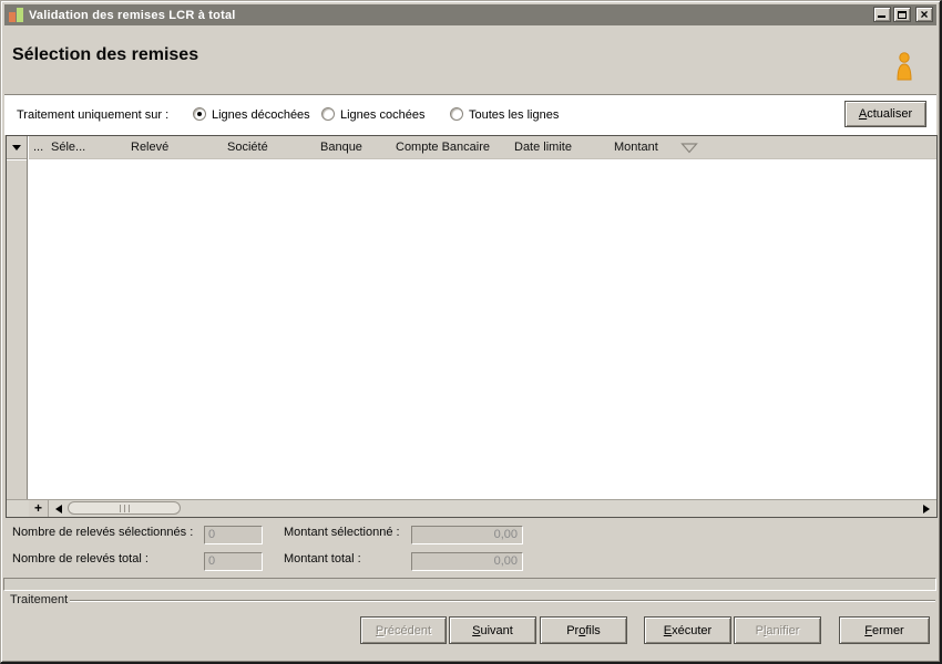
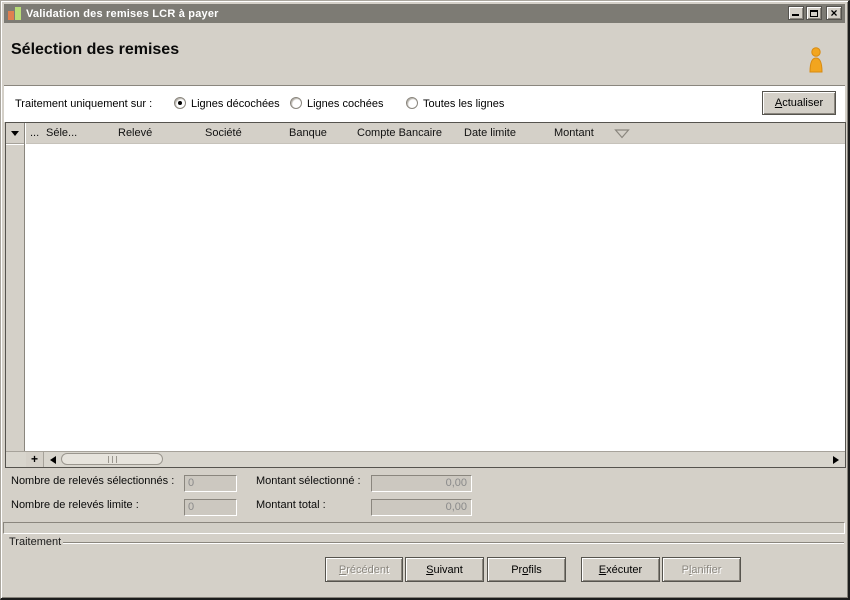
- Validation des remises LCR à total
+ Validation des remises LCR à payer
  ×
  Sélection des remises
  Traitement uniquement sur :
  Lignes décochées
  Lignes cochées
  Toutes les lignes
  A
  ctualiser
  ...
  Séle...
  Relevé
  Société
  Banque
  Compte Bancaire
  Date limite
  Montant
  +
  Nombre de relevés sélectionnés :
  0
  Montant sélectionné :
  0,00
- Nombre de relevés total :
+ Nombre de relevés limite :
  0
  Montant total :
  0,00
  Traitement
  P
  récédent
  S
  uivant
  Pr
  o
  fils
  E
  xécuter
  P
  l
  anifier
- F
- ermer
